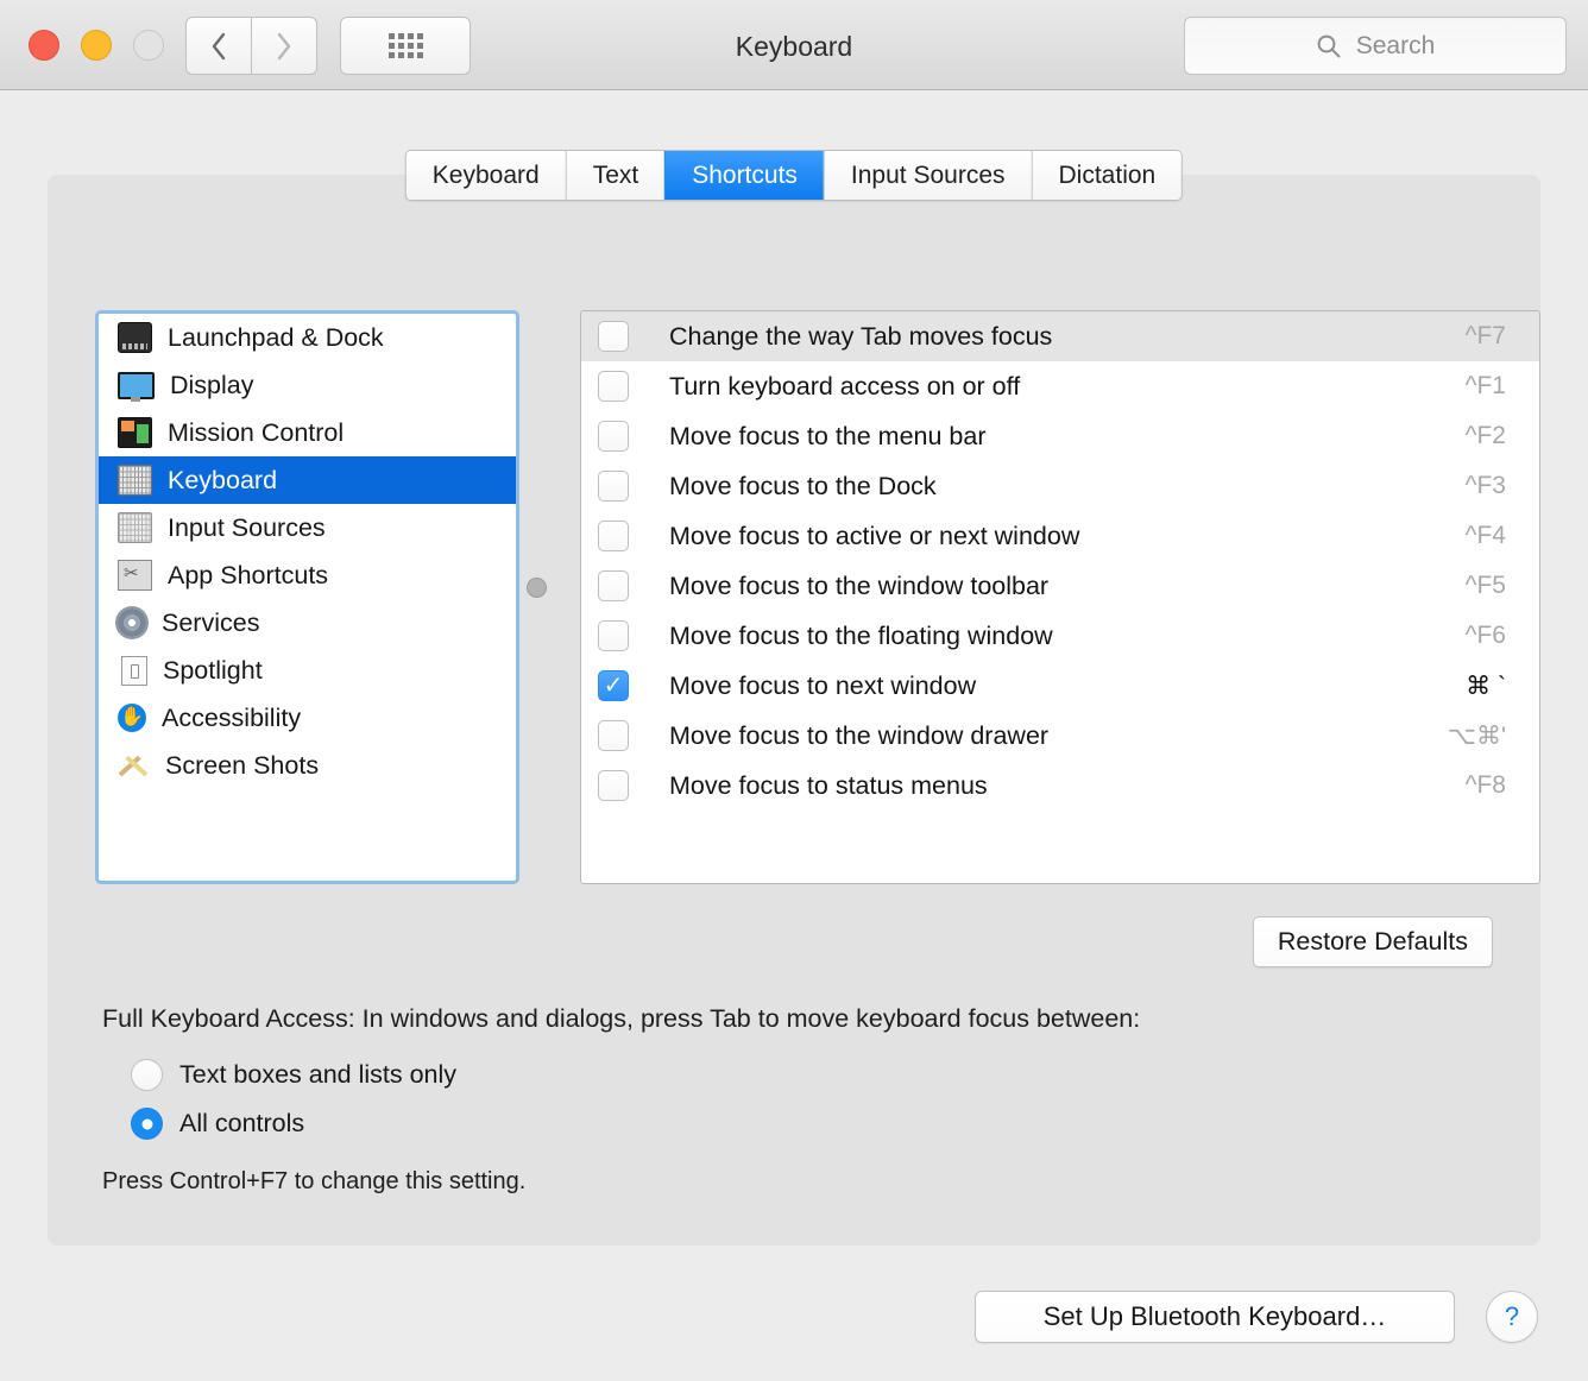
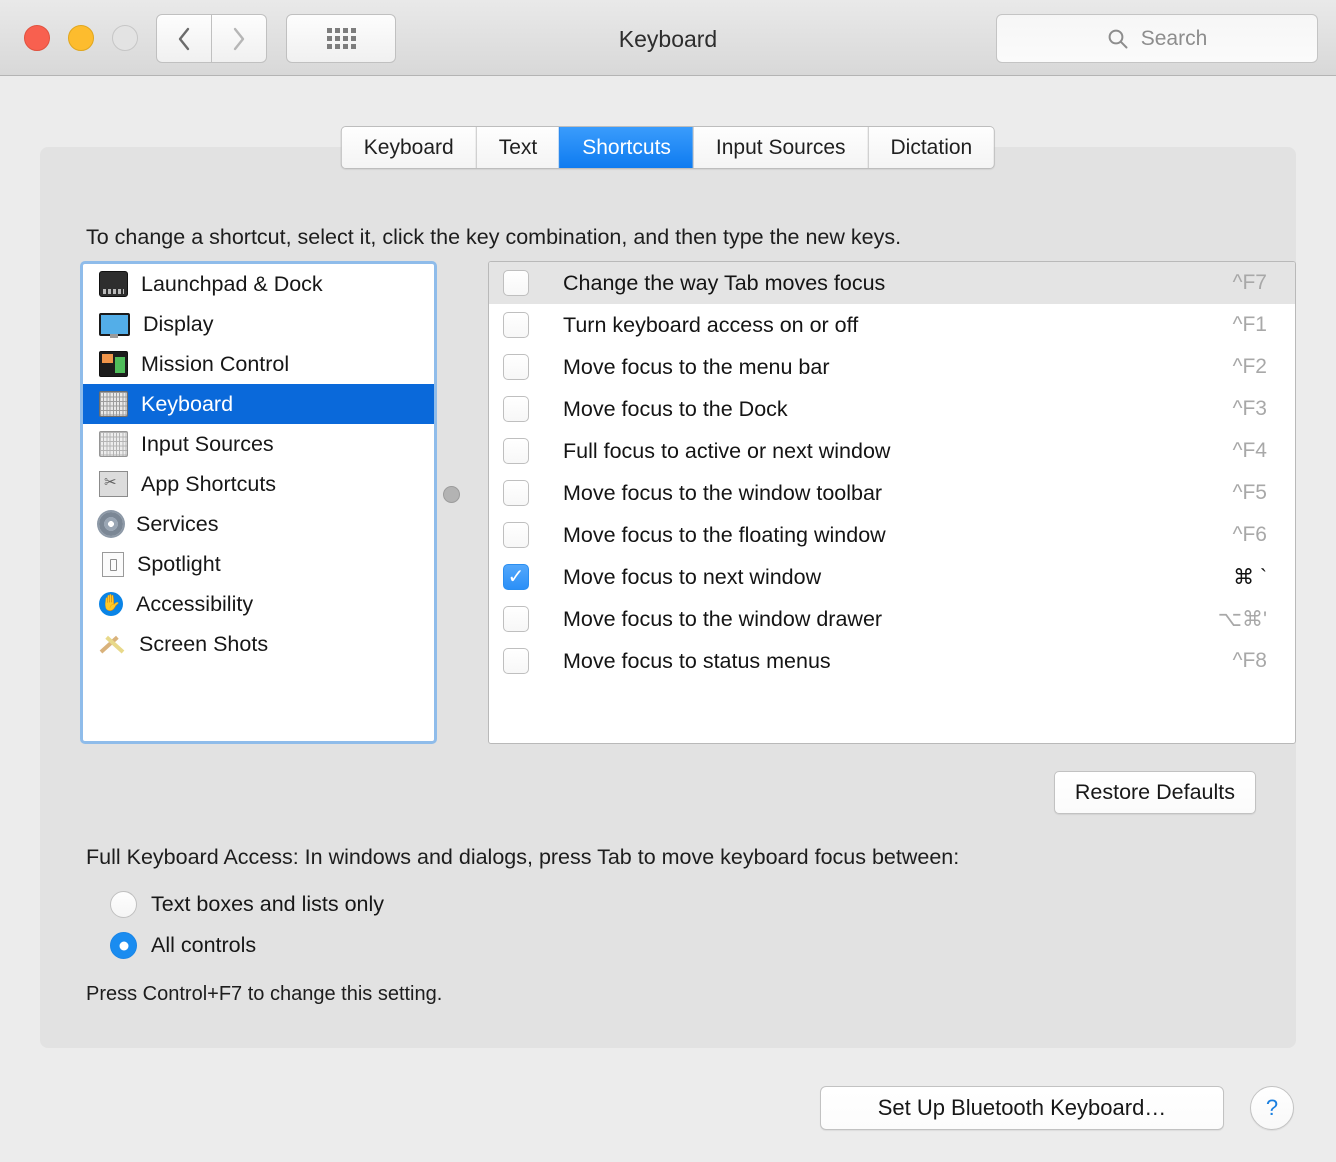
  Keyboard
  Search
  Keyboard
  Text
  Shortcuts
  Input Sources
  Dictation
+ To change a shortcut, select it, click the key combination, and then type the new keys.
  Launchpad & Dock
  Display
  Mission Control
  Keyboard
  Input Sources
  App Shortcuts
  Services
  Spotlight
  ✋
  Accessibility
  Screen Shots
  Change the way Tab moves focus
  ^F7
  Turn keyboard access on or off
  ^F1
  Move focus to the menu bar
  ^F2
  Move focus to the Dock
  ^F3
- Move focus to active or next window
+ Full focus to active or next window
  ^F4
  Move focus to the window toolbar
  ^F5
  Move focus to the floating window
  ^F6
  ✓
  Move focus to next window
  ⌘ `
  Move focus to the window drawer
  ⌥⌘'
  Move focus to status menus
  ^F8
  Restore Defaults
  Full Keyboard Access: In windows and dialogs, press Tab to move keyboard focus between:
  Text boxes and lists only
  All controls
  Press Control+F7 to change this setting.
  Set Up Bluetooth Keyboard…
  ?
